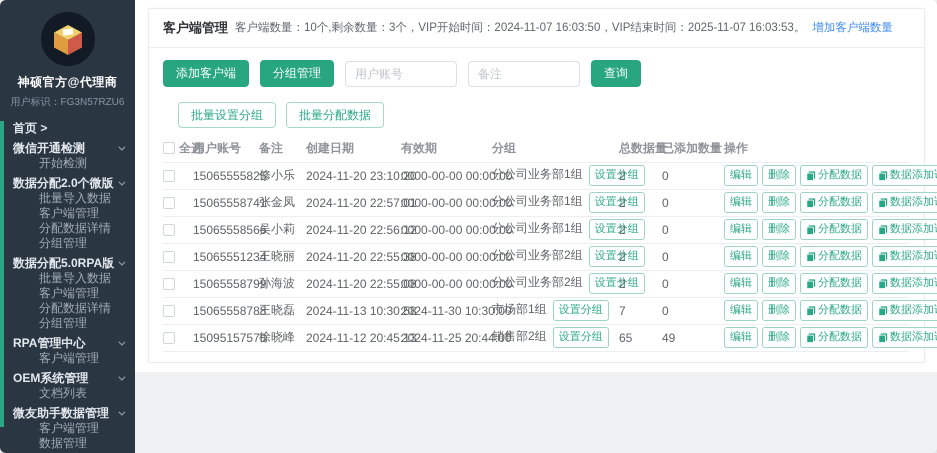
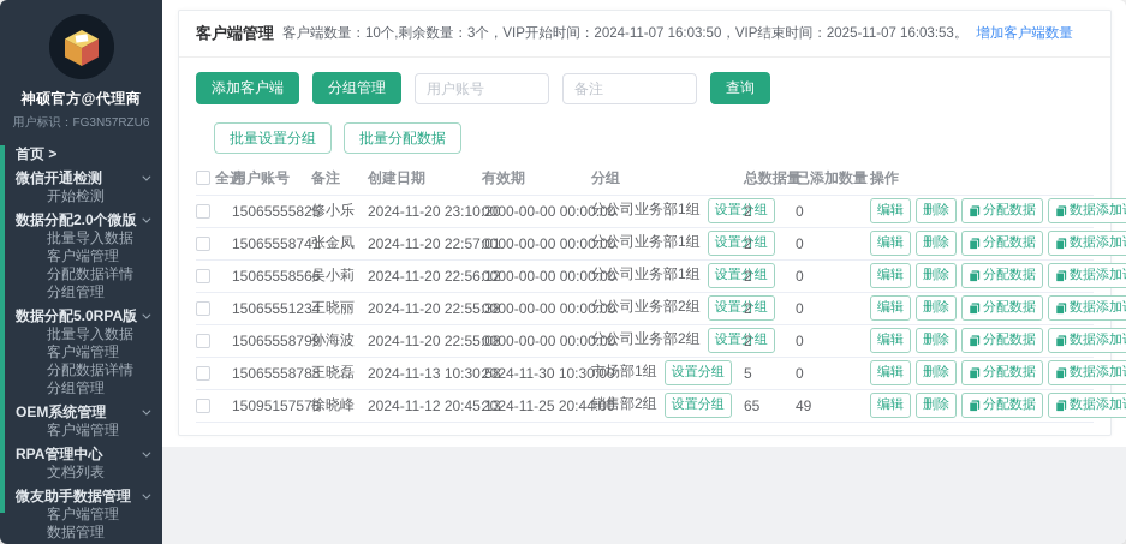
  神硕官方@代理商
  用户标识：FG3N57RZU6
  首页 >
  微信开通检测
  开始检测
  数据分配2.0个微版
  批量导入数据
  客户端管理
  分配数据详情
  分组管理
  数据分配5.0RPA版
  批量导入数据
  客户端管理
  分配数据详情
  分组管理
- RPA管理中心
+ OEM系统管理
  客户端管理
- OEM系统管理
+ RPA管理中心
  文档列表
  微友助手数据管理
  客户端管理
  数据管理
  客户端管理
  客户端数量：10个,剩余数量：3个，VIP开始时间：2024-11-07 16:03:50，VIP结束时间：2025-11-07 16:03:53。
  增加客户端数量
  添加客户端
  分组管理
  用户账号
  备注
  查询
  批量设置分组
  批量分配数据
  全选	用户账号	备注	创建日期	有效期	分组	总数据量	已添加数量	操作
  	1506555582	修小乐	2024-11-20 23:10	0000-00-00 00:0	分公司业务部1组 设置分组	2	0	编辑 删除 分配数据 数据添加
  	1506555874	张金凤	2024-11-20 22:57	0000-00-00 00:0	分公司业务部1组 设置分组	2	0	编辑 删除 分配数据 数据添加
  	1506555856	吴小莉	2024-11-20 22:56	0000-00-00 00:0	分公司业务部1组 设置分组	2	0	编辑 删除 分配数据 数据添加
  	1506555123	王晓丽	2024-11-20 22:55	0000-00-00 00:0	分公司业务部2组 设置分组	2	0	编辑 删除 分配数据 数据添加
  	1506555879	孙海波	2024-11-20 22:55	0000-00-00 00:0	分公司业务部2组 设置分组	2	0	编辑 删除 分配数据 数据添加
- 	1506555878	王晓磊	2024-11-13 10:30	2024-11-30 10:30	市场部1组 设置分组	7	0	编辑 删除 分配数据 数据添加
+ 	1506555878	王晓磊	2024-11-13 10:30	2024-11-30 10:30	市场部1组 设置分组	5	0	编辑 删除 分配数据 数据添加
  	1509515757	徐晓峰	2024-11-12 20:45	2024-11-25 20:44	销售部2组 设置分组	65	49	编辑 删除 分配数据 数据添加
